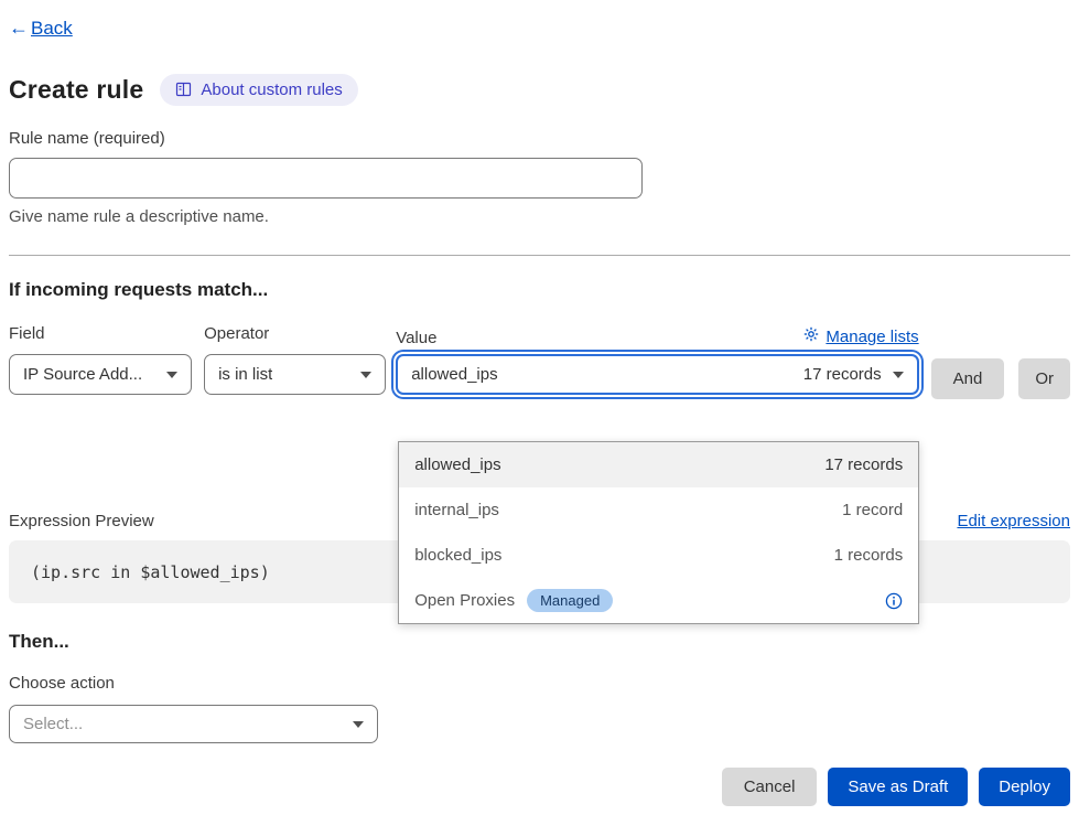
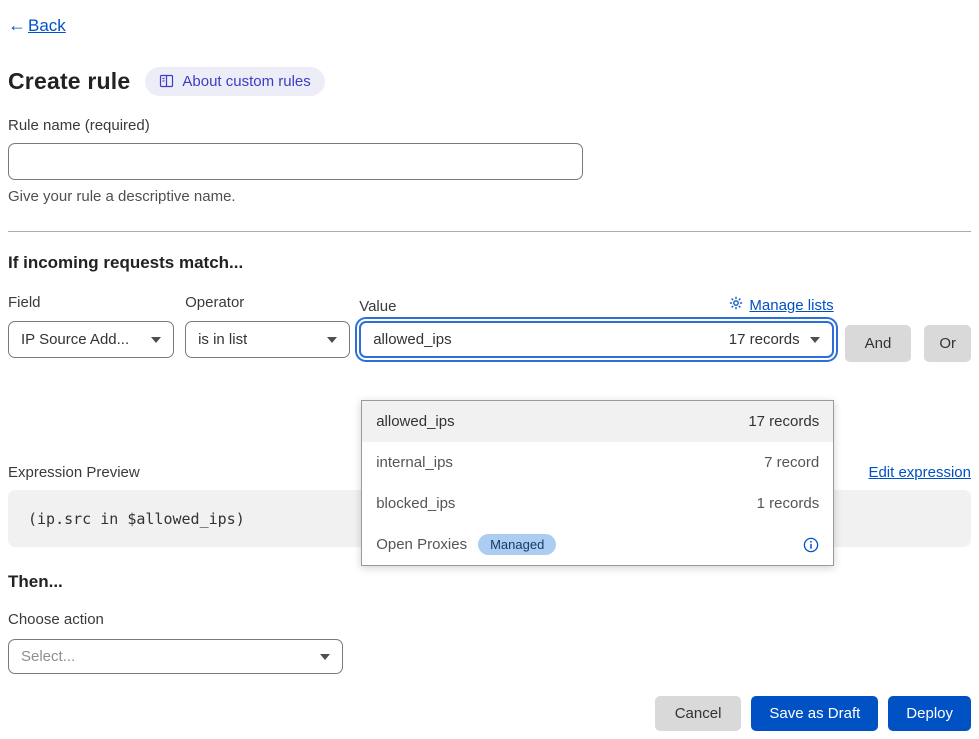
  ←
  Back
  Create rule
  About custom rules
  Rule name (required)
- Give name rule a descriptive name.
+ Give your rule a descriptive name.
  If incoming requests match...
  Field
  IP Source Add...
  Operator
  is in list
  Value
  Manage lists
  allowed_ips
  17 records
  allowed_ips
  17 records
  internal_ips
- 1 record
+ 7 record
  blocked_ips
  1 records
  Open Proxies
  Managed
  And
  Or
  Expression Preview
  Edit expression
  (ip.src in $allowed_ips)
  Then...
  Choose action
  Select...
  Cancel
  Save as Draft
  Deploy
